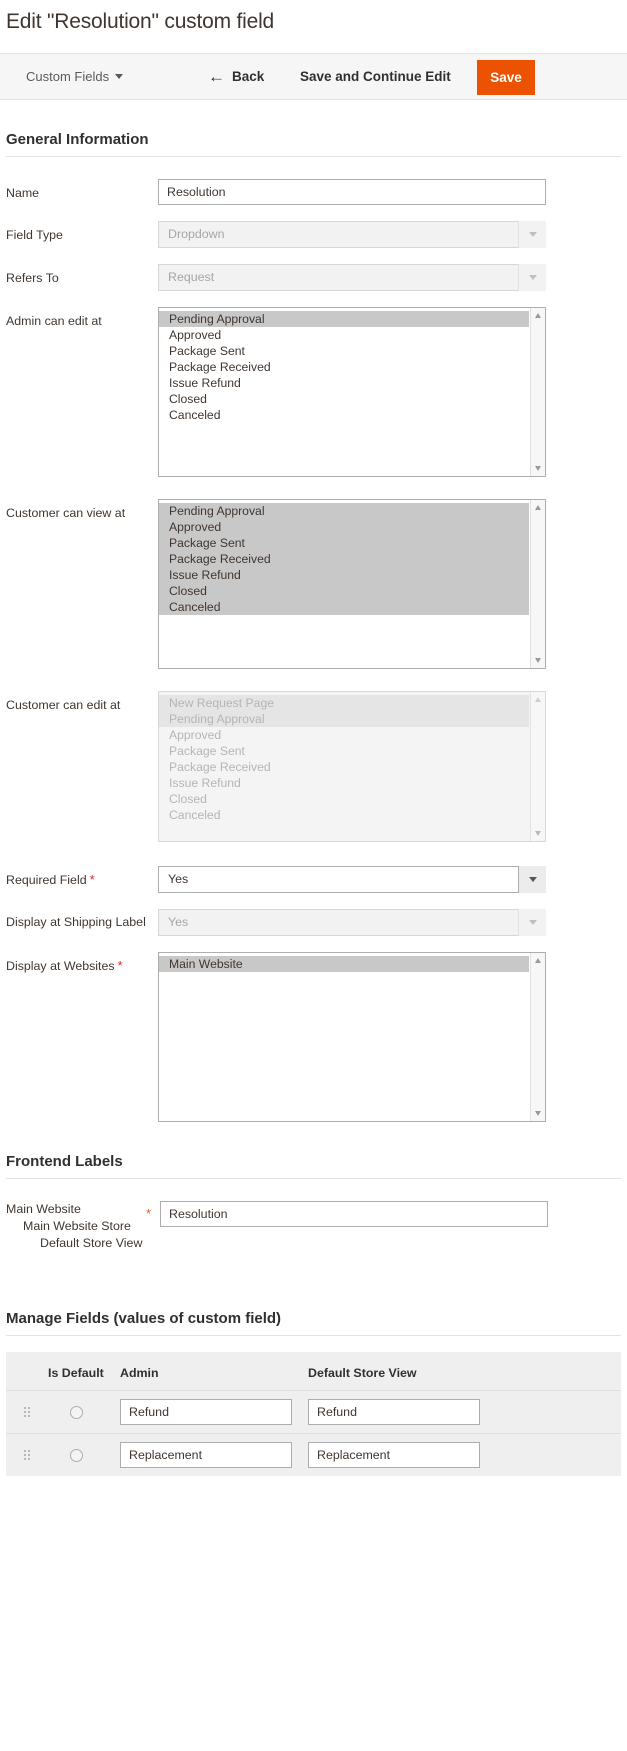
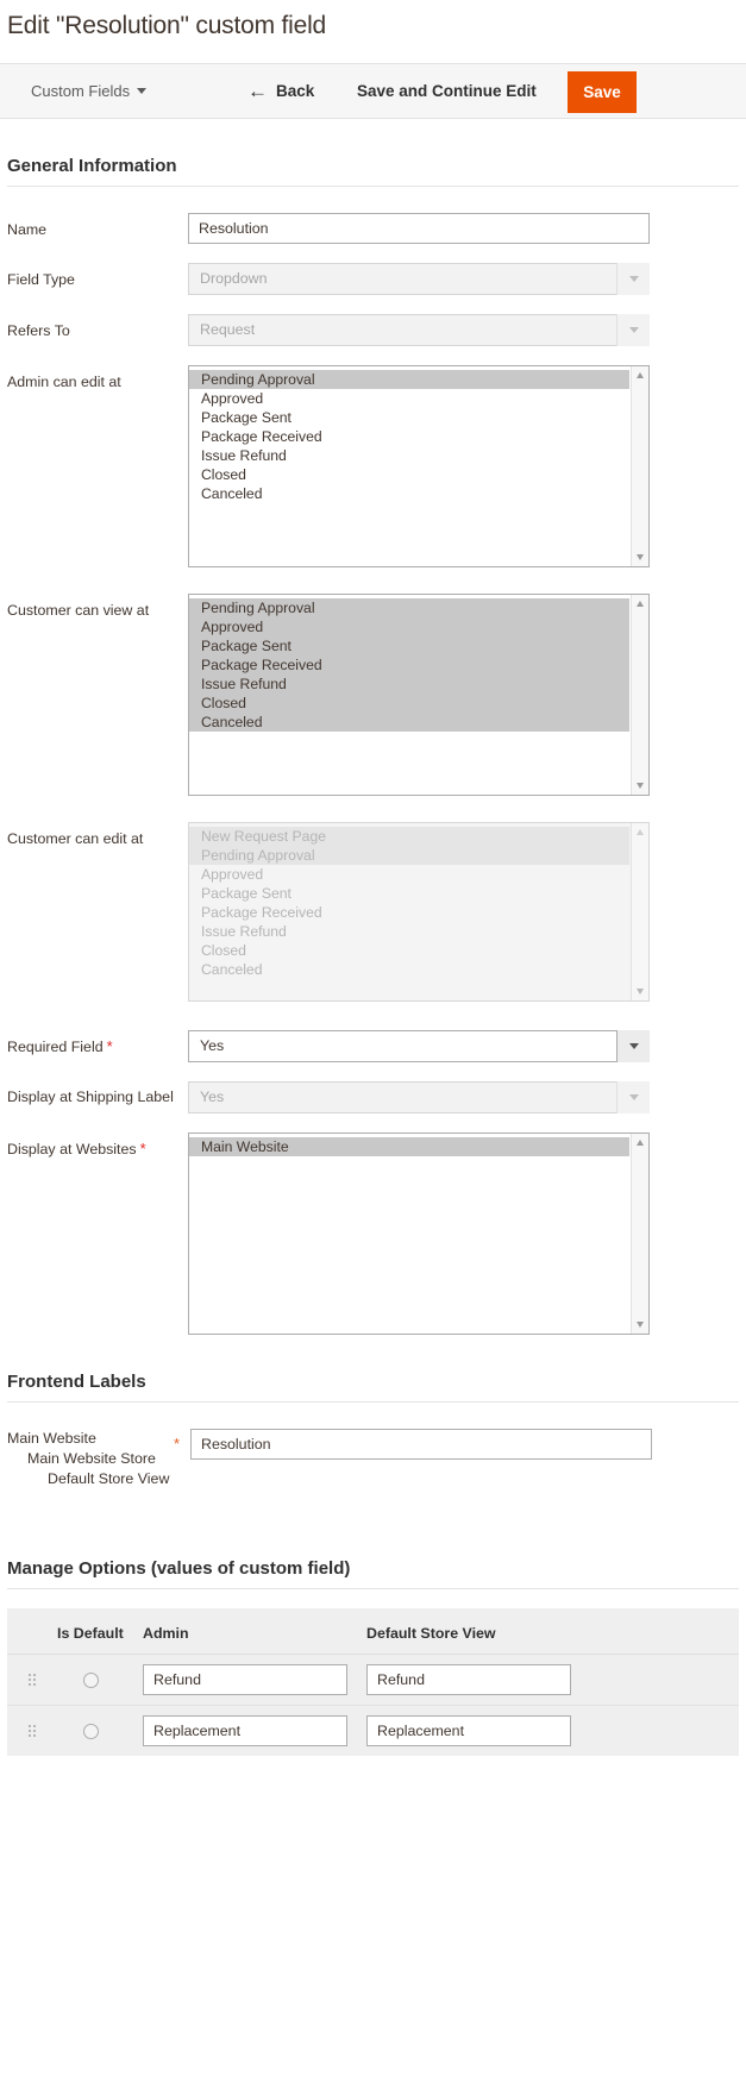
  Edit "Resolution" custom field
  Custom Fields
  ←
  Back
  Save and Continue Edit
  Save
  General Information
  Name
  Resolution
  Field Type
  Dropdown
  Refers To
  Request
  Admin can edit at
  Pending Approval
  Approved
  Package Sent
  Package Received
  Issue Refund
  Closed
  Canceled
  Customer can view at
  Pending Approval
  Approved
  Package Sent
  Package Received
  Issue Refund
  Closed
  Canceled
  Customer can edit at
  New Request Page
  Pending Approval
  Approved
  Package Sent
  Package Received
  Issue Refund
  Closed
  Canceled
  Required Field *
  Yes
  Display at Shipping Label
  Yes
  Display at Websites *
  Main Website
  Frontend Labels
  Main Website
  Main Website Store
  Default Store View
  *
  Resolution
- Manage Fields (values of custom field)
+ Manage Options (values of custom field)
  	Is Default	Admin	Default Store View
  		Refund	Refund
  		Replacement	Replacement
